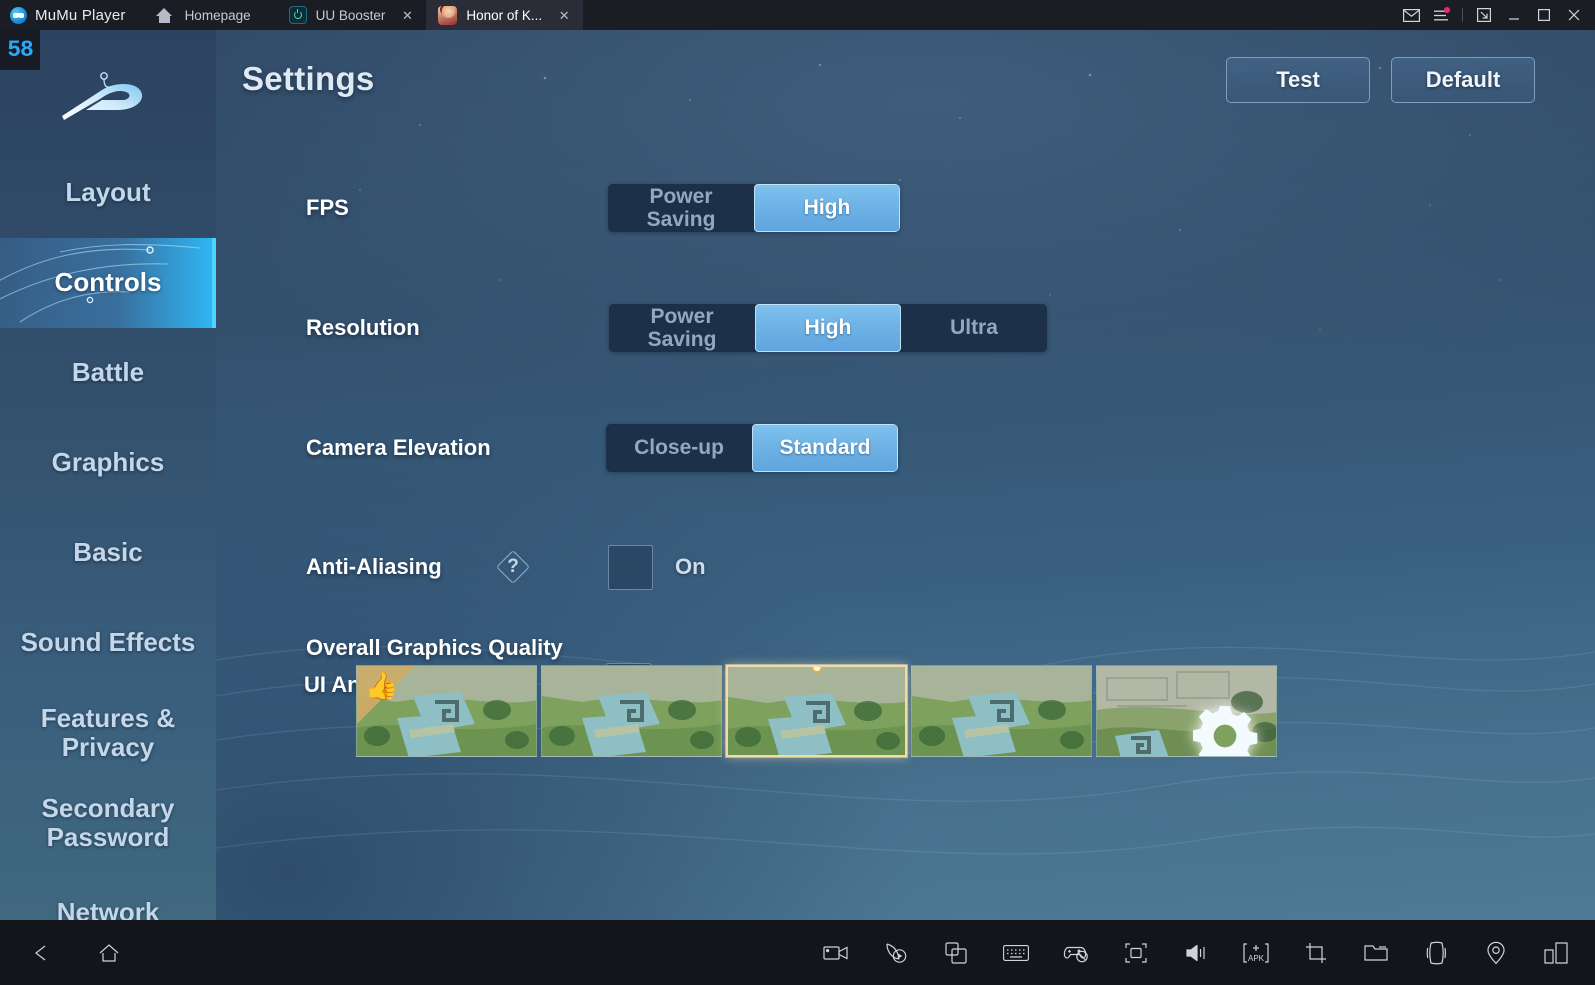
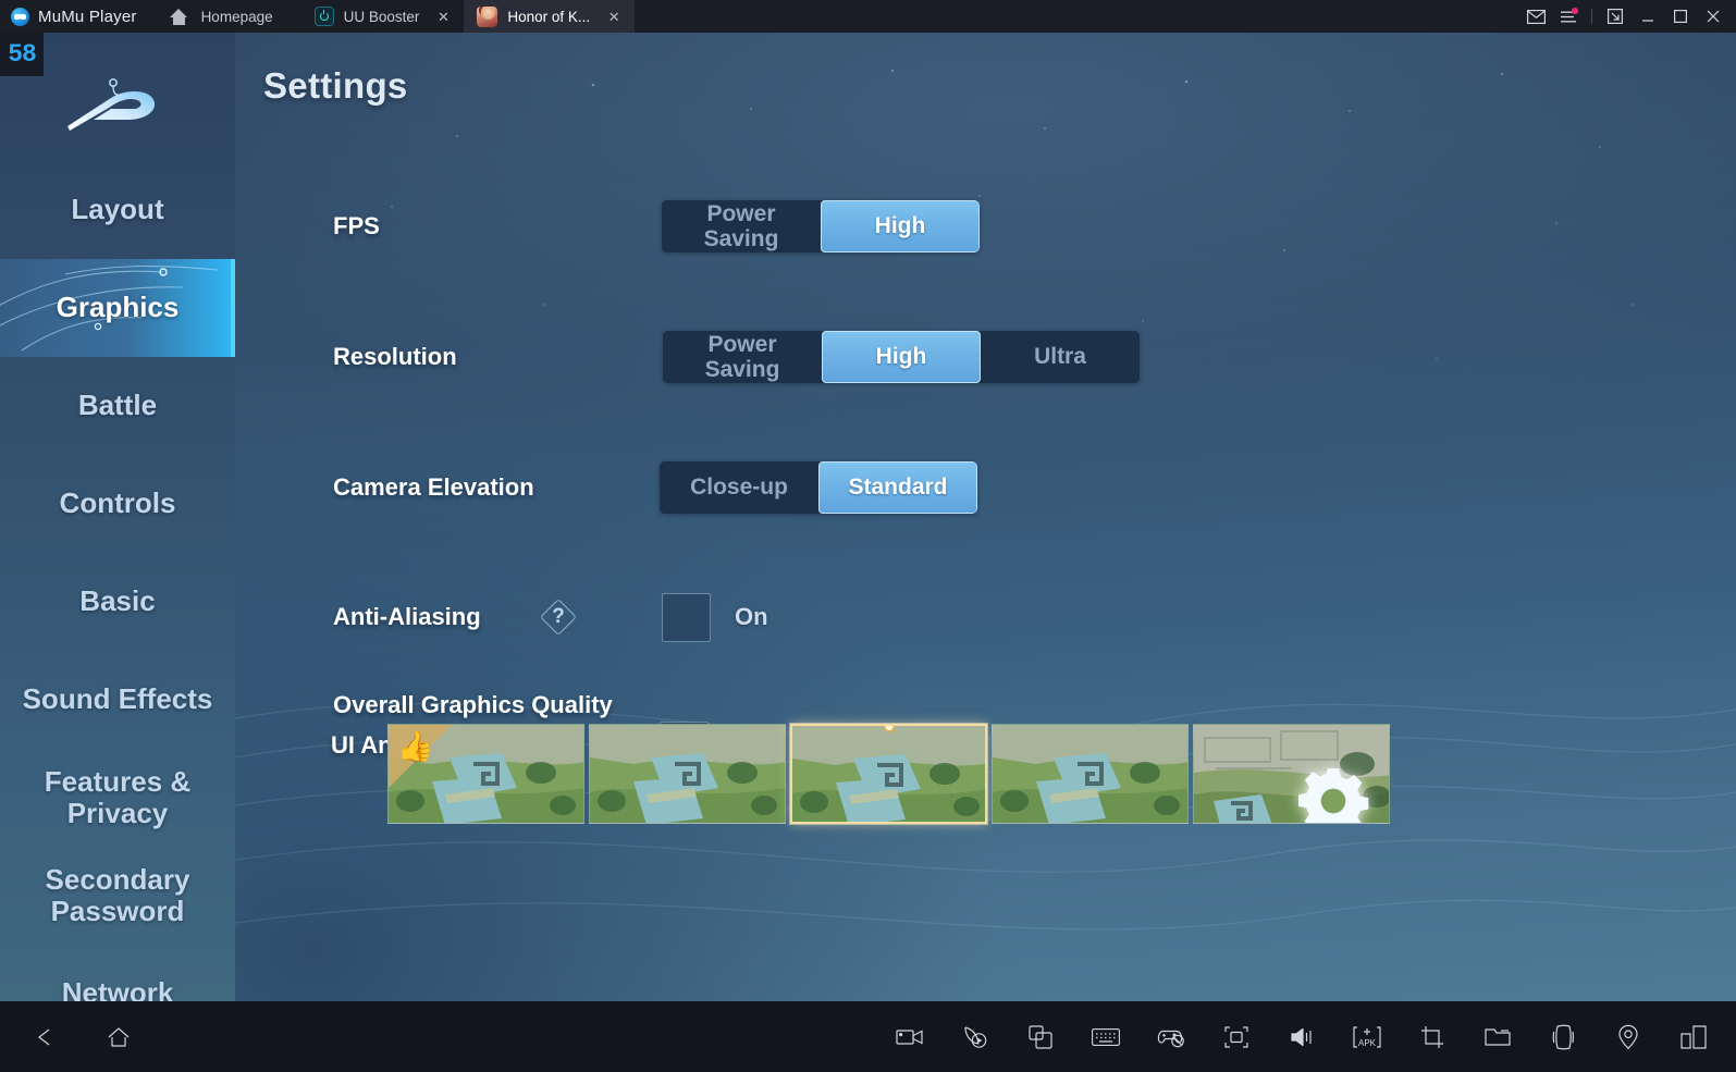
  MuMu Player
  Homepage
  UU Booster
  ✕
  Honor of K...
  ✕
  58
  Layout
- Controls
+ Graphics
  Battle
- Graphics
+ Controls
  Basic
  Sound Effects
  Features &
  Privacy
  Secondary
  Password
  Network
  Settings
- Test
- Default
  FPS
  Power
  Saving
  High
  Resolution
  Power
  Saving
  High
  Ultra
  Camera Elevation
  Close-up
  Standard
  Anti-Aliasing
  ?
  On
  Overall Graphics Quality
  👍
  APK
